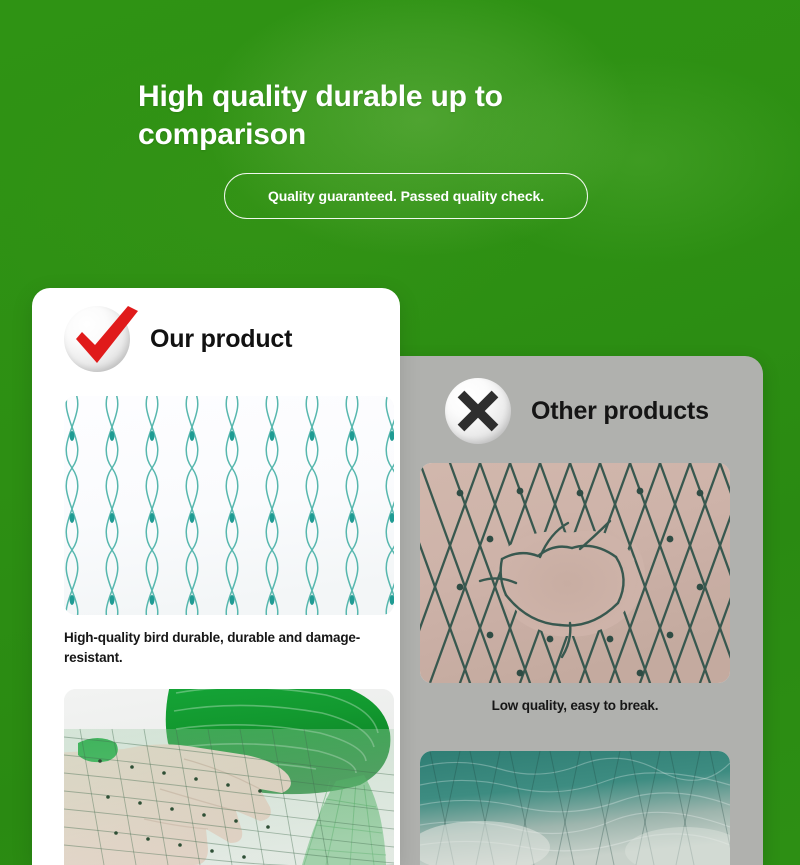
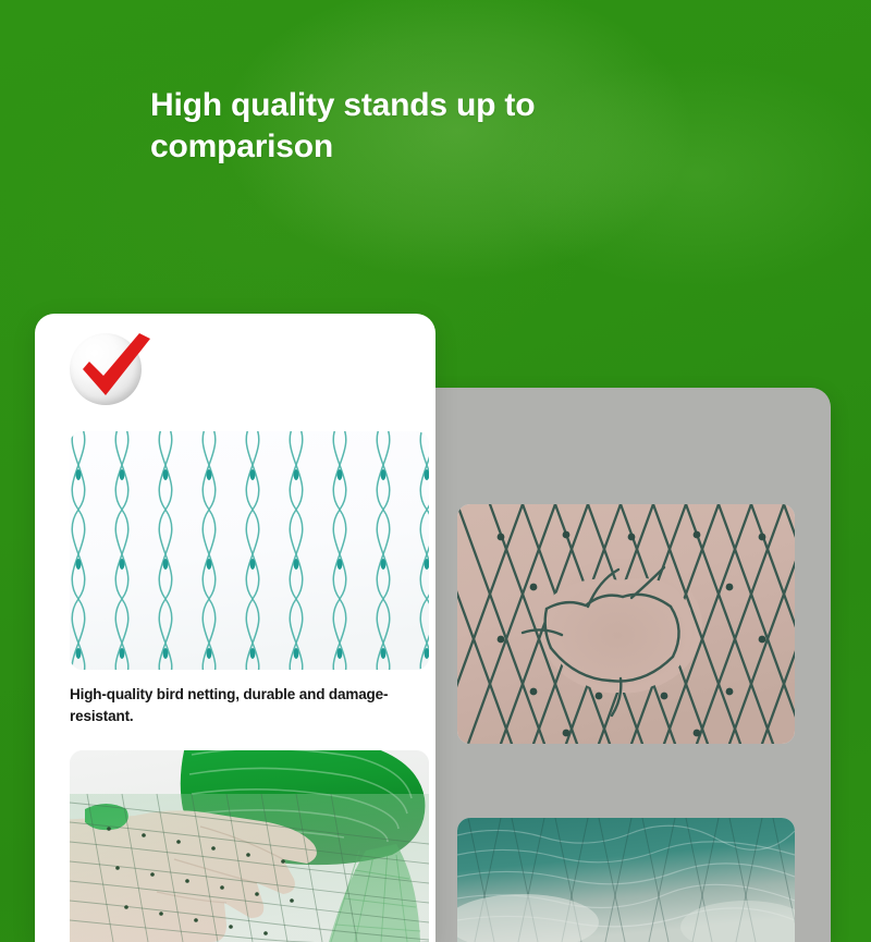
- High quality durable up to comparison
+ High quality stands up to comparison
- Quality guaranteed. Passed quality check.
- Other products
- Low quality, easy to break.
- Our product
- High-quality bird durable, durable and damage-resistant.
+ High-quality bird netting, durable and damage-resistant.
